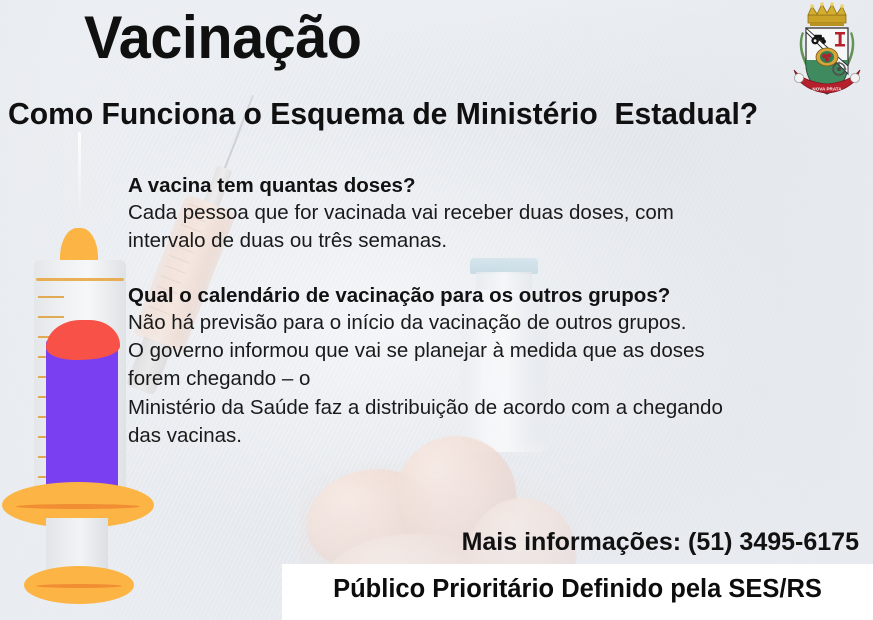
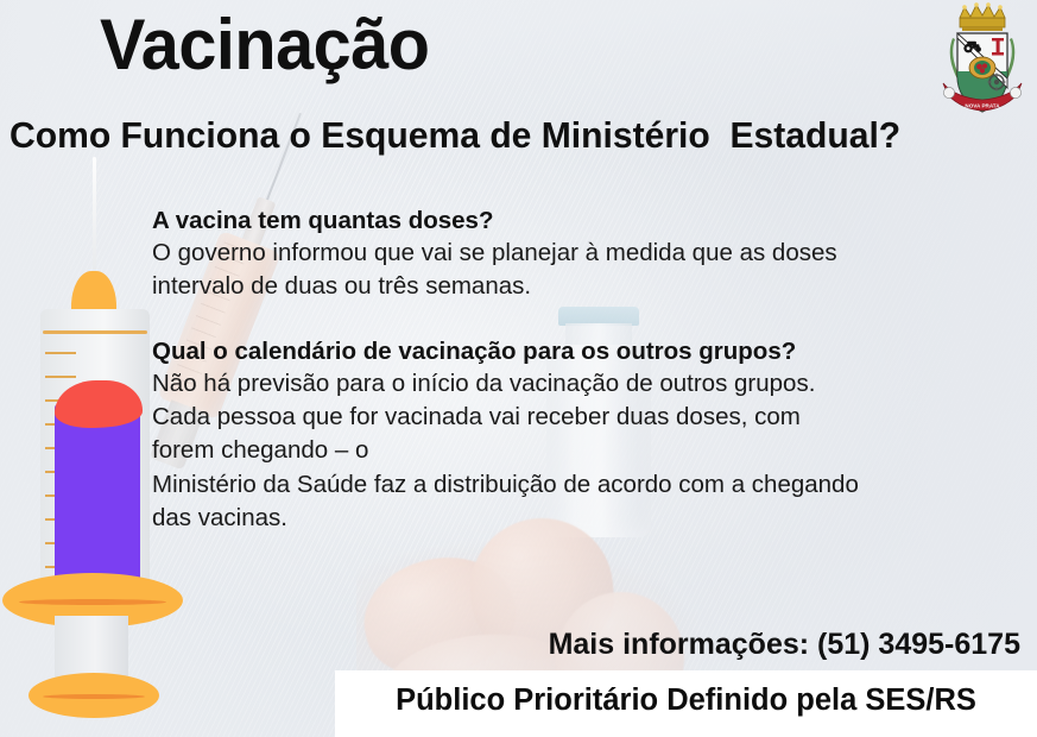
  Vacinação
  Como Funciona o Esquema de Ministério Estadual?
  A vacina tem quantas doses?
- Cada pessoa que for vacinada vai receber duas doses, com
+ O governo informou que vai se planejar à medida que as doses
  intervalo de duas ou três semanas.
  Qual o calendário de vacinação para os outros grupos?
  Não há previsão para o início da vacinação de outros grupos.
- O governo informou que vai se planejar à medida que as doses
+ Cada pessoa que for vacinada vai receber duas doses, com
  forem chegando – o
  Ministério da Saúde faz a distribuição de acordo com a chegando
  das vacinas.
  Mais informações: (51) 3495-6175
  Público Prioritário Definido pela SES/RS
